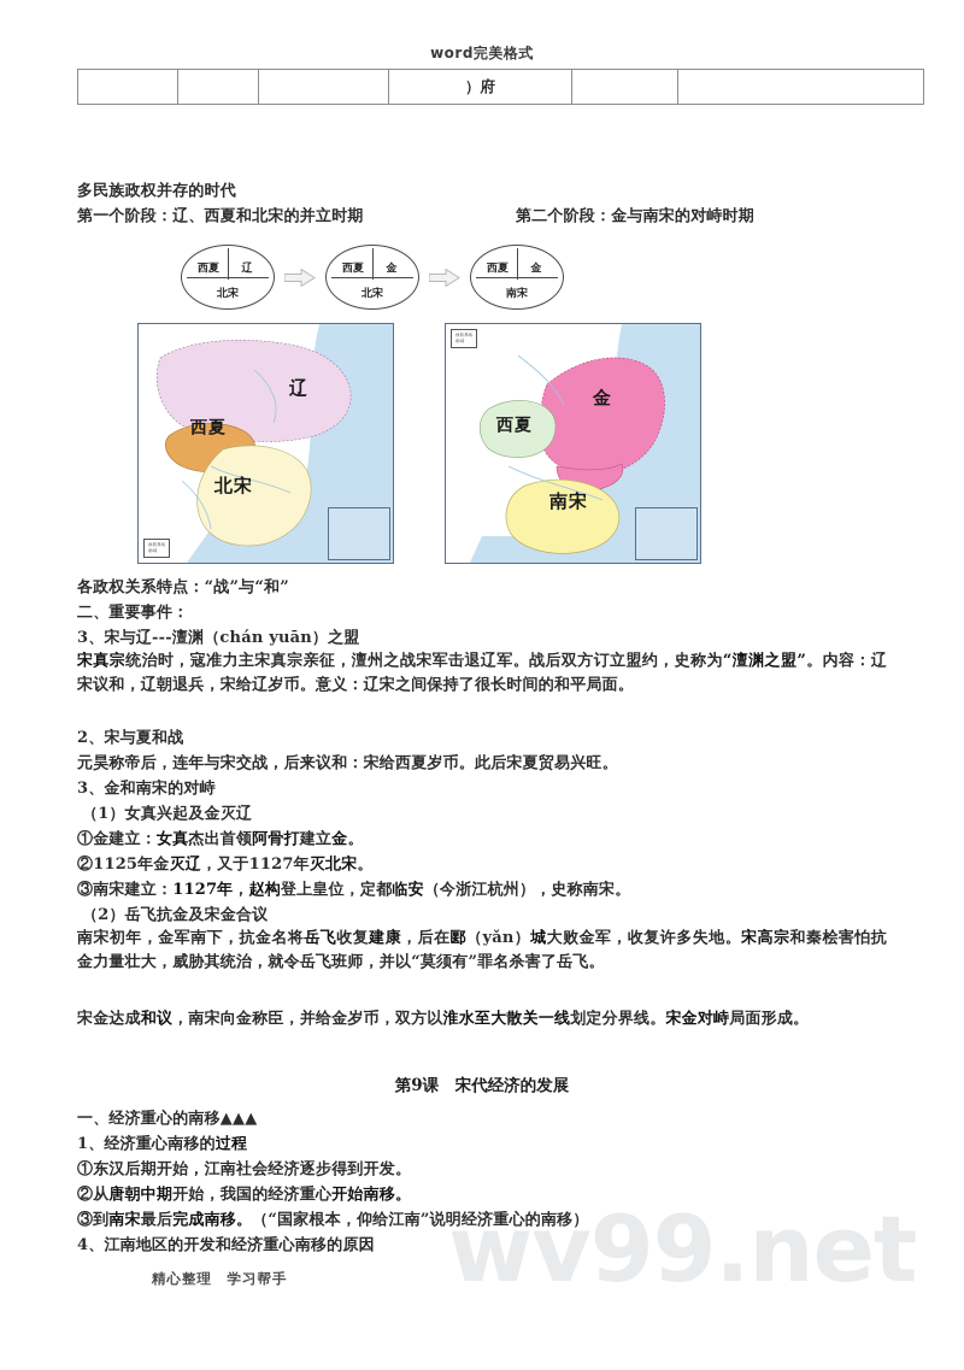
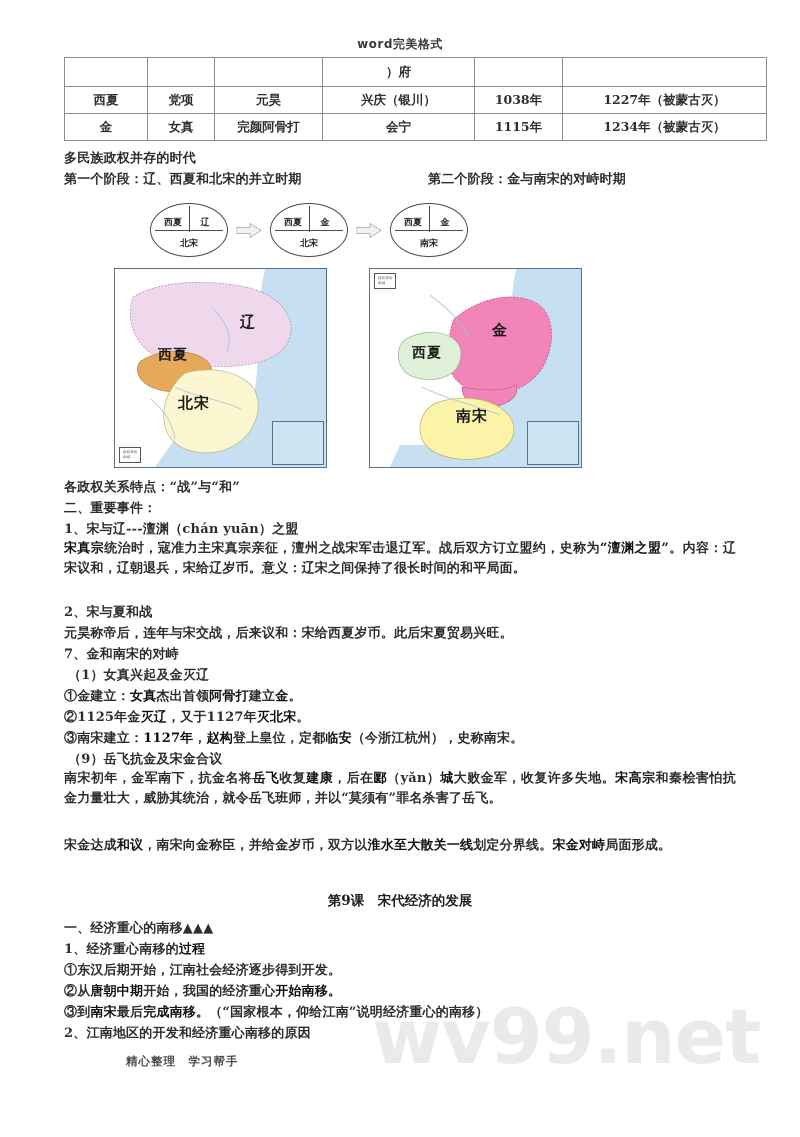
  wv99.net
  word完美格式
  			）府
+ 西夏	党项	元昊	兴庆（银川）	1038年	1227年（被蒙古灭）
+ 金	女真	完颜阿骨打	会宁	1115年	1234年（被蒙古灭）
  多民族政权并存的时代
  第一个阶段：辽、西夏和北宋的并立时期
  第二个阶段：金与南宋的对峙时期
  西夏
  辽
  北宋
  西夏
  金
  北宋
  西夏
  金
  南宋
  辽
  西夏
  北宋
  金
  西夏
  南宋
  各政权关系特点：“战”与“和”
  二、重要事件：
- 3、宋与辽---澶渊（chán yuān）之盟
+ 1、宋与辽---澶渊（chán yuān）之盟
  宋真宗统治时，寇准力主宋真宗亲征，澶州之战宋军击退辽军。战后双方订立盟约，史称为“澶渊之盟”。内容：辽宋议和，辽朝退兵，宋给辽岁币。意义：辽宋之间保持了很长时间的和平局面。
  2、宋与夏和战
  元昊称帝后，连年与宋交战，后来议和：宋给西夏岁币。此后宋夏贸易兴旺。
- 3、金和南宋的对峙
+ 7、金和南宋的对峙
  （1）女真兴起及金灭辽
  ①金建立：女真杰出首领阿骨打建立金。
  ②1125年金灭辽，又于1127年灭北宋。
  ③南宋建立：1127年，赵构登上皇位，定都临安（今浙江杭州），史称南宋。
- （2）岳飞抗金及宋金合议
+ （9）岳飞抗金及宋金合议
  南宋初年，金军南下，抗金名将岳飞收复建康，后在郾（yǎn）城大败金军，收复许多失地。宋高宗和秦桧害怕抗金力量壮大，威胁其统治，就令岳飞班师，并以“莫须有”罪名杀害了岳飞。
  宋金达成和议，南宋向金称臣，并给金岁币，双方以淮水至大散关一线划定分界线。宋金对峙局面形成。
  第9课 宋代经济的发展
  一、经济重心的南移▲▲▲
  1、经济重心南移的过程
  ①东汉后期开始，江南社会经济逐步得到开发。
  ②从唐朝中期开始，我国的经济重心开始南移。
  ③到南宋最后完成南移。（“国家根本，仰给江南”说明经济重心的南移）
- 4、江南地区的开发和经济重心南移的原因
+ 2、江南地区的开发和经济重心南移的原因
  精心整理 学习帮手
